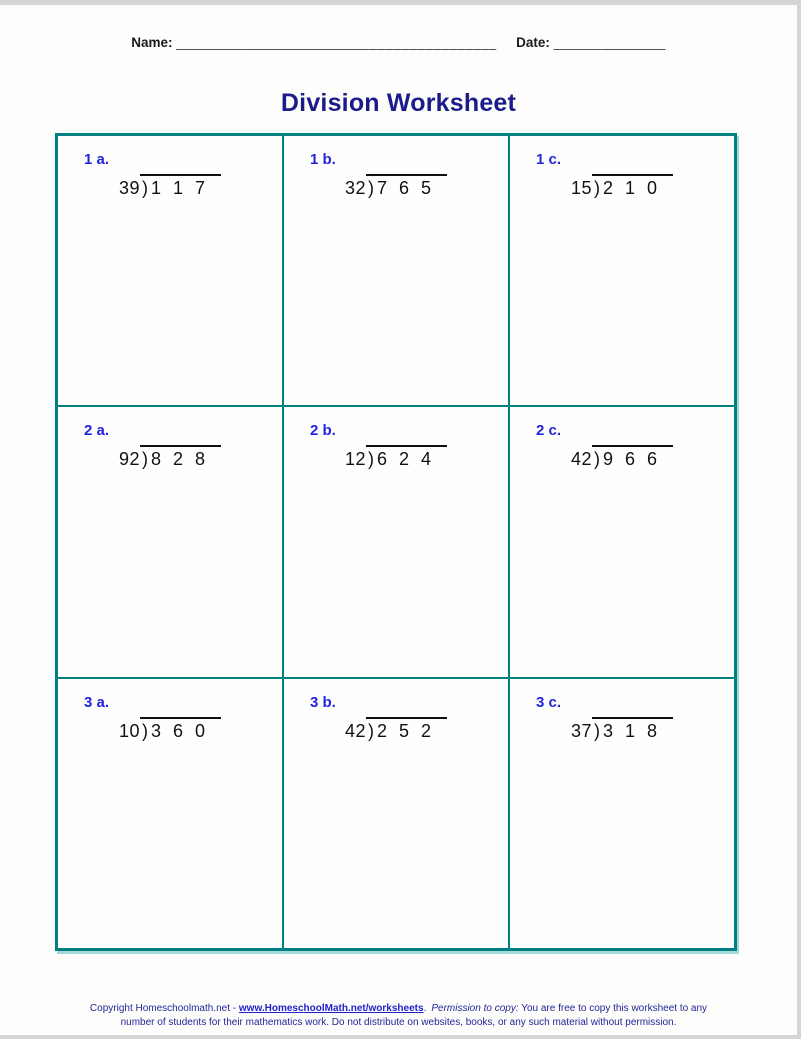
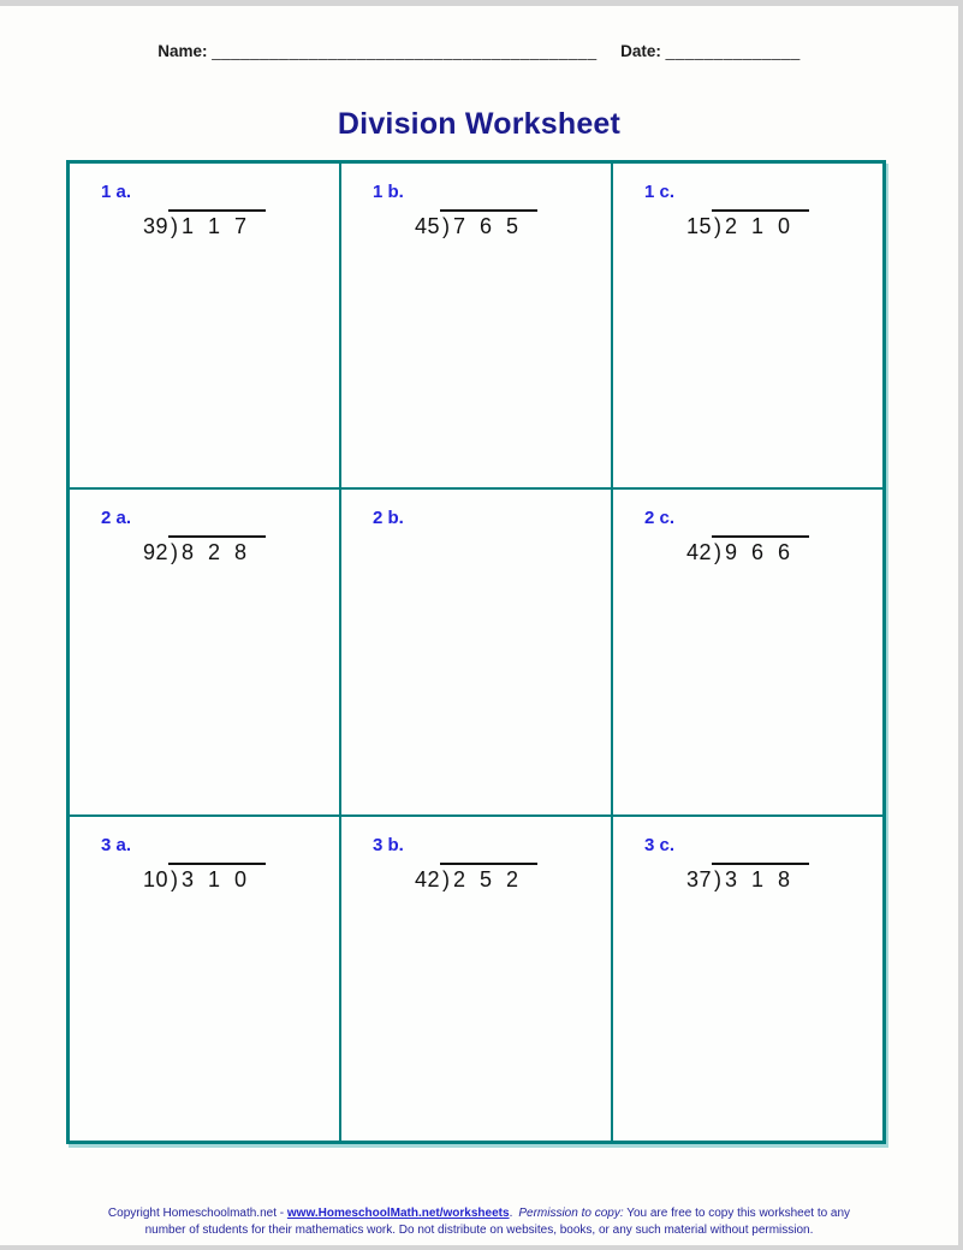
  Name: ________________________________________ Date: ______________
  Division Worksheet
  1 a.
  39) 1 1 7
  1 b.
- 32) 7 6 5
+ 45) 7 6 5
  1 c.
  15) 2 1 0
  2 a.
  92) 8 2 8
  2 b.
- 12) 6 2 4
  2 c.
  42) 9 6 6
  3 a.
- 10) 3 6 0
+ 10) 3 1 0
  3 b.
  42) 2 5 2
  3 c.
  37) 3 1 8
  Copyright Homeschoolmath.net - www.HomeschoolMath.net/worksheets. Permission to copy: You are free to copy this worksheet to any number of students for their mathematics work. Do not distribute on websites, books, or any such material without permission.
